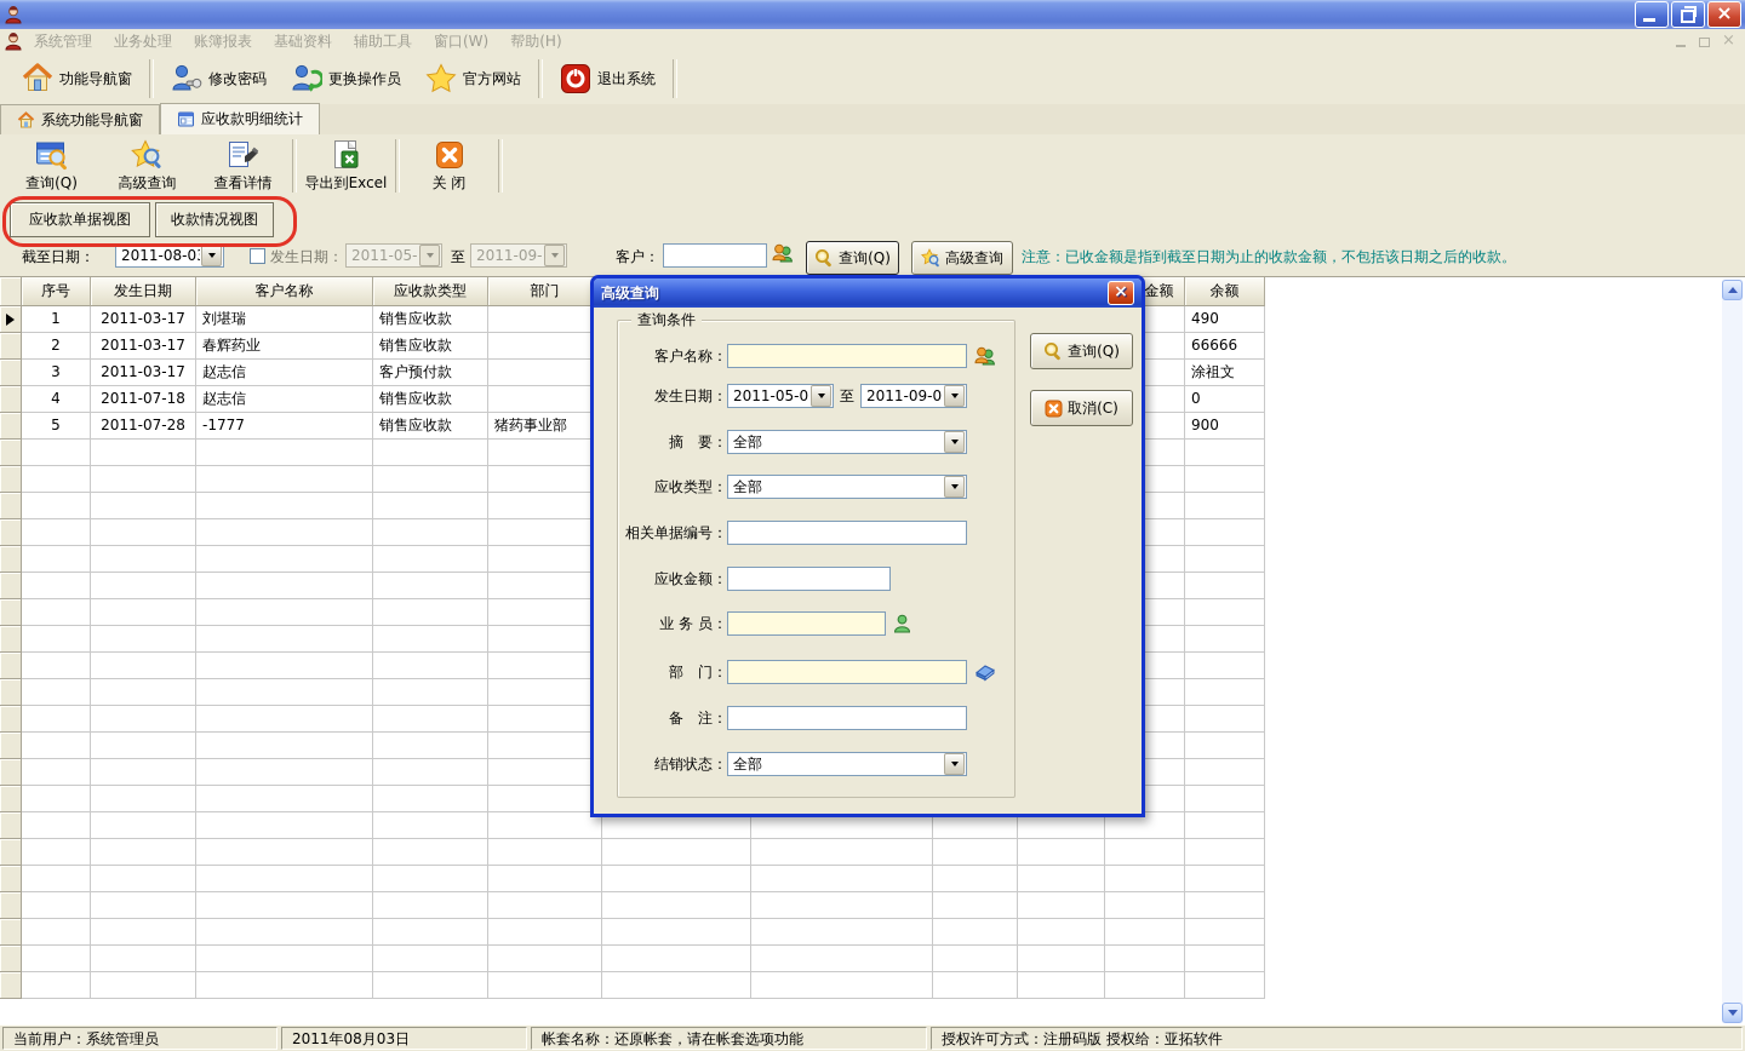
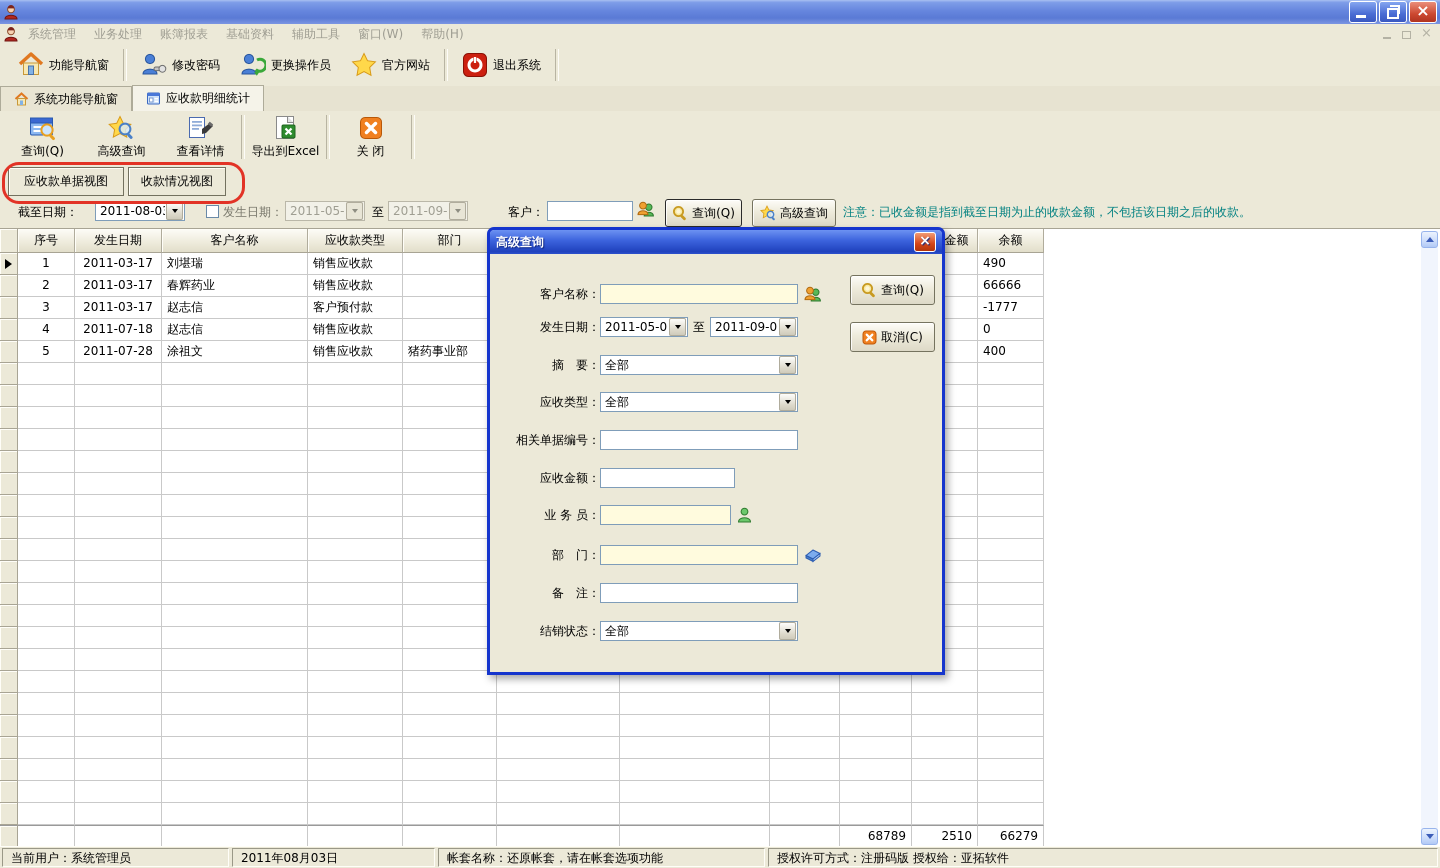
  系统管理
  业务处理
  账簿报表
  基础资料
  辅助工具
  窗口(W)
  帮助(H)
  功能导航窗
  修改密码
  更换操作员
  官方网站
  退出系统
  系统功能导航窗
  应收款明细统计
  查询(Q)
  高级查询
  查看详情
  导出到Excel
  关 闭
  应收款单据视图
  收款情况视图
  截至日期：
  2011-08-0
  发生日期：
  2011-05-
  至
  2011-09-
  客户：
  查询(Q)
  高级查询
  注意：已收金额是指到截至日期为止的收款金额，不包括该日期之后的收款。
  序号
  发生日期
  客户名称
  应收款类型
  部门
  余额
  1
  2011-03-17
  刘堪瑞
  销售应收款
  490
  2
  2011-03-17
  春辉药业
  销售应收款
  66666
  3
  2011-03-17
  赵志信
  客户预付款
- 涂祖文
+ -1777
  4
  2011-07-18
  赵志信
  销售应收款
  0
  5
  2011-07-28
- -1777
+ 涂祖文
  销售应收款
  猪药事业部
- 900
+ 400
+ 68789
+ 2510
+ 66279
  高级查询
- 查询条件
  客户名称：
  发生日期：
  2011-05-0
  至
  2011-09-0
  摘 要：
  全部
  应收类型：
  全部
  相关单据编号：
  应收金额：
  业 务 员：
  部 门：
  备 注：
  结销状态：
  全部
  查询(Q)
  取消(C)
  当前用户：系统管理员
  2011年08月03日
  帐套名称：还原帐套，请在帐套选项功能
  授权许可方式：注册码版 授权给：亚拓软件
